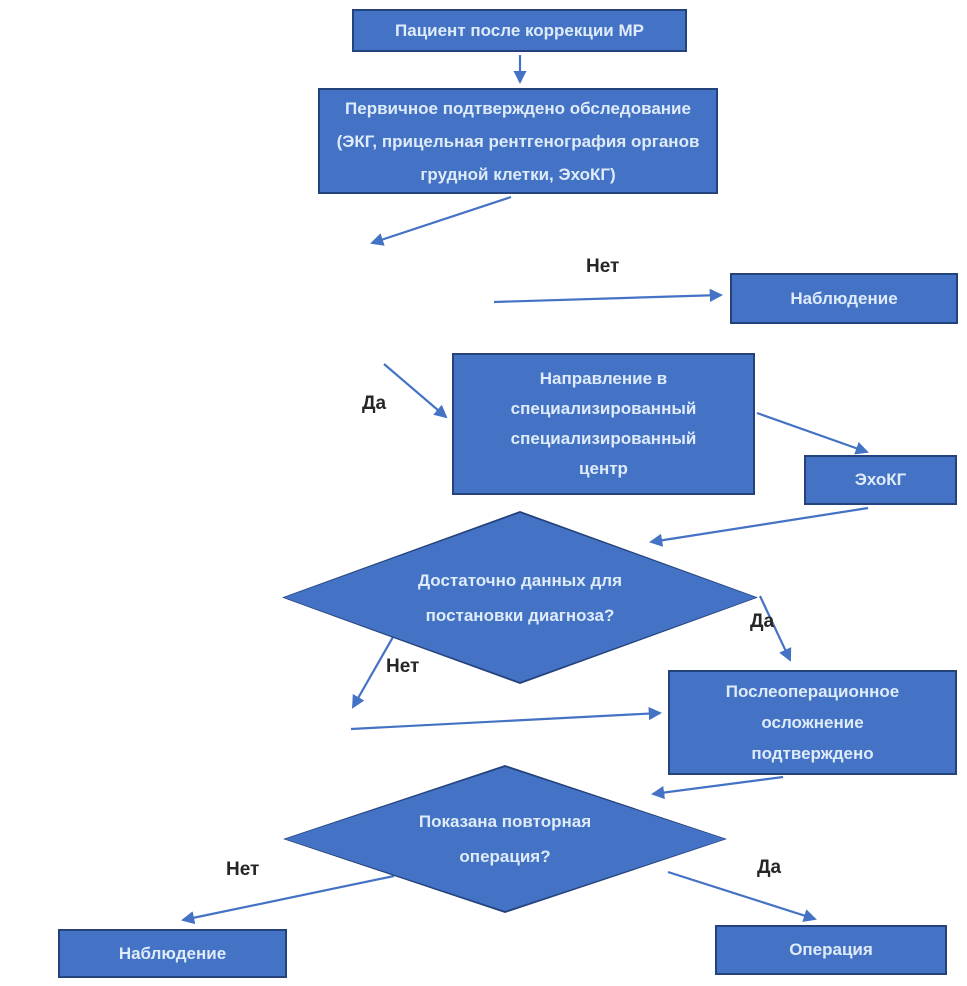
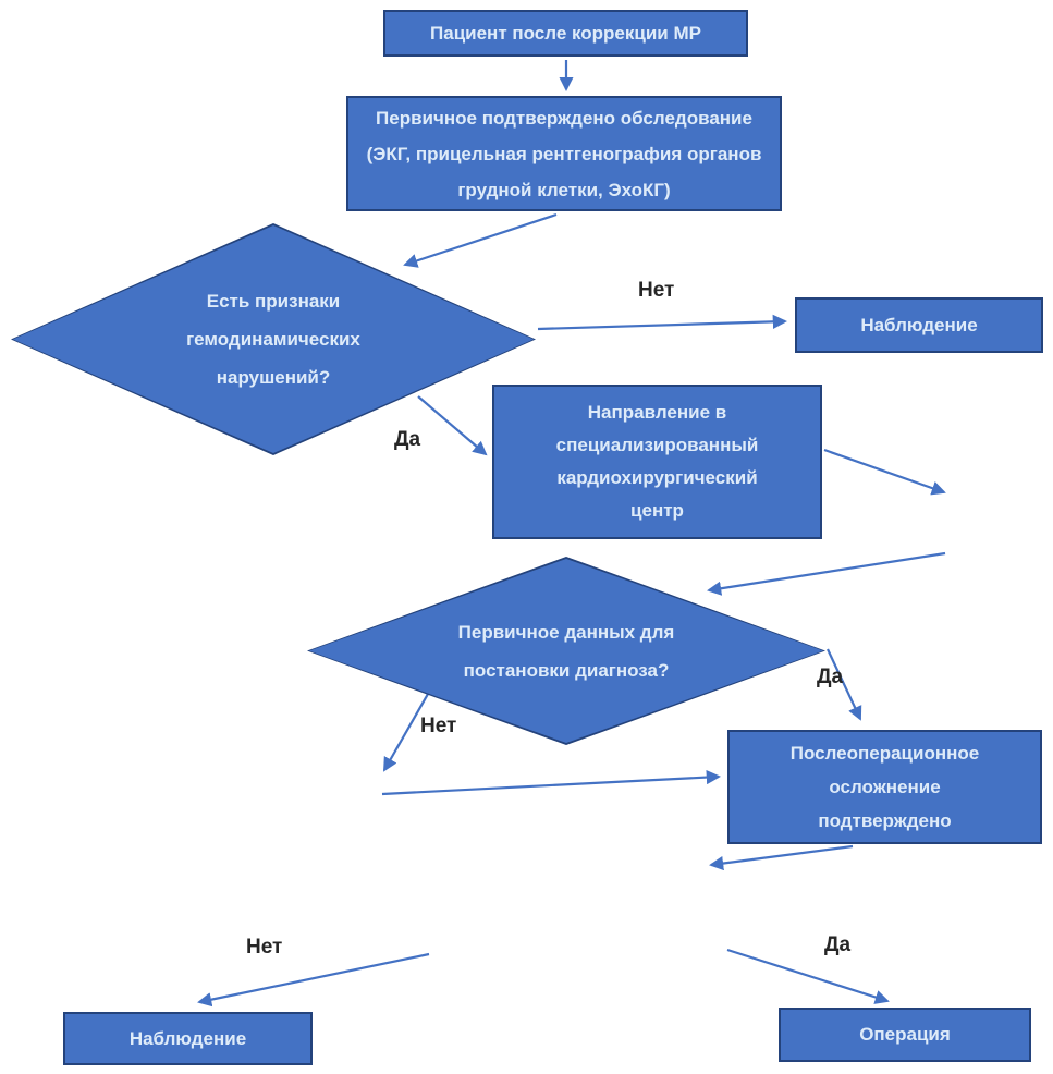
  Пациент после коррекции МР
  Первичное подтверждено обследование (ЭКГ, прицельная рентгенография органов грудной клетки, ЭхоКГ)
+ Есть признаки гемодинамических нарушений?
  Наблюдение
- Направление в специализированный специализированный центр
+ Направление в специализированный кардиохирургический центр
- ЭхоКГ
- Достаточно данных для постановки диагноза?
+ Первичное данных для постановки диагноза?
  Послеоперационное осложнение подтверждено
- Показана повторная операция?
  Наблюдение
  Операция
  Нет
  Да
  Нет
  Да
  Нет
  Да
